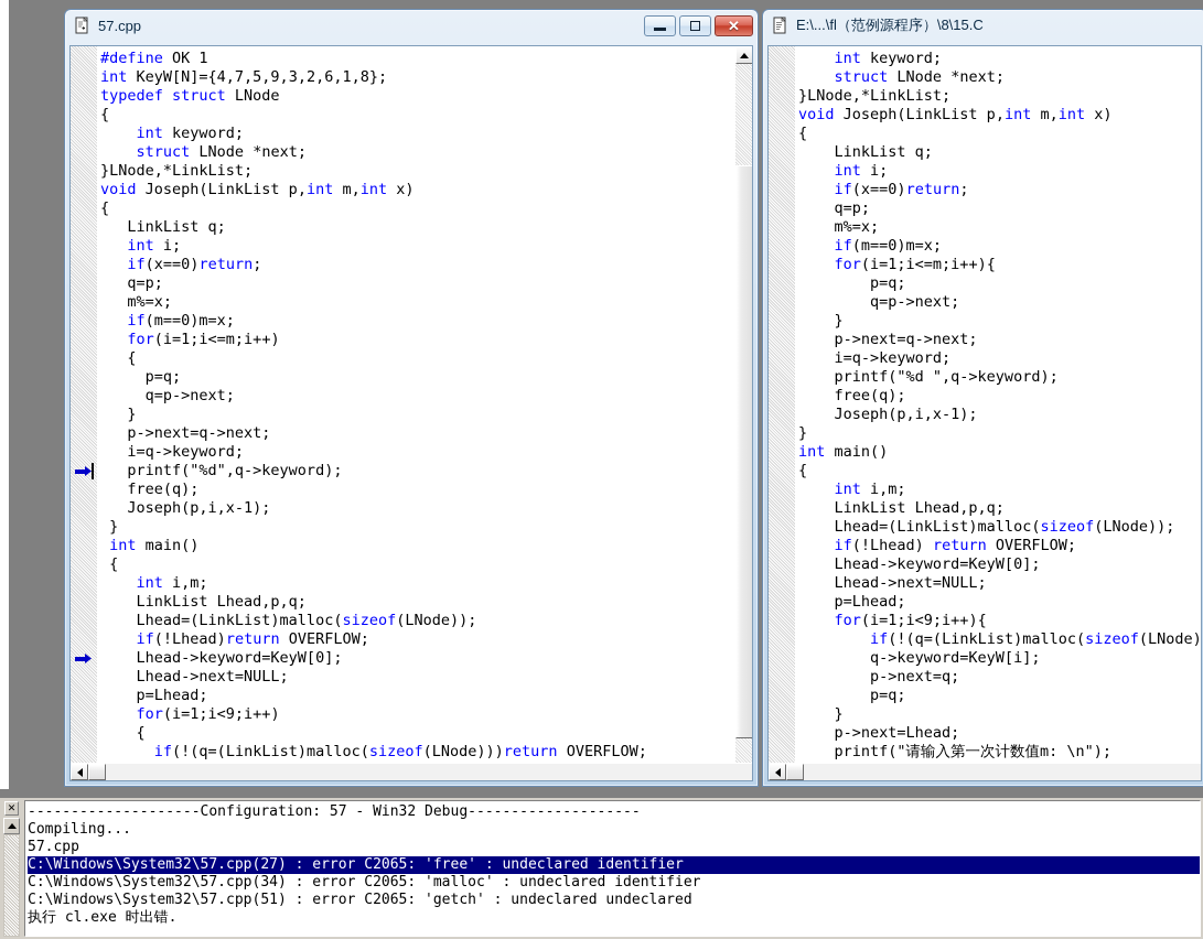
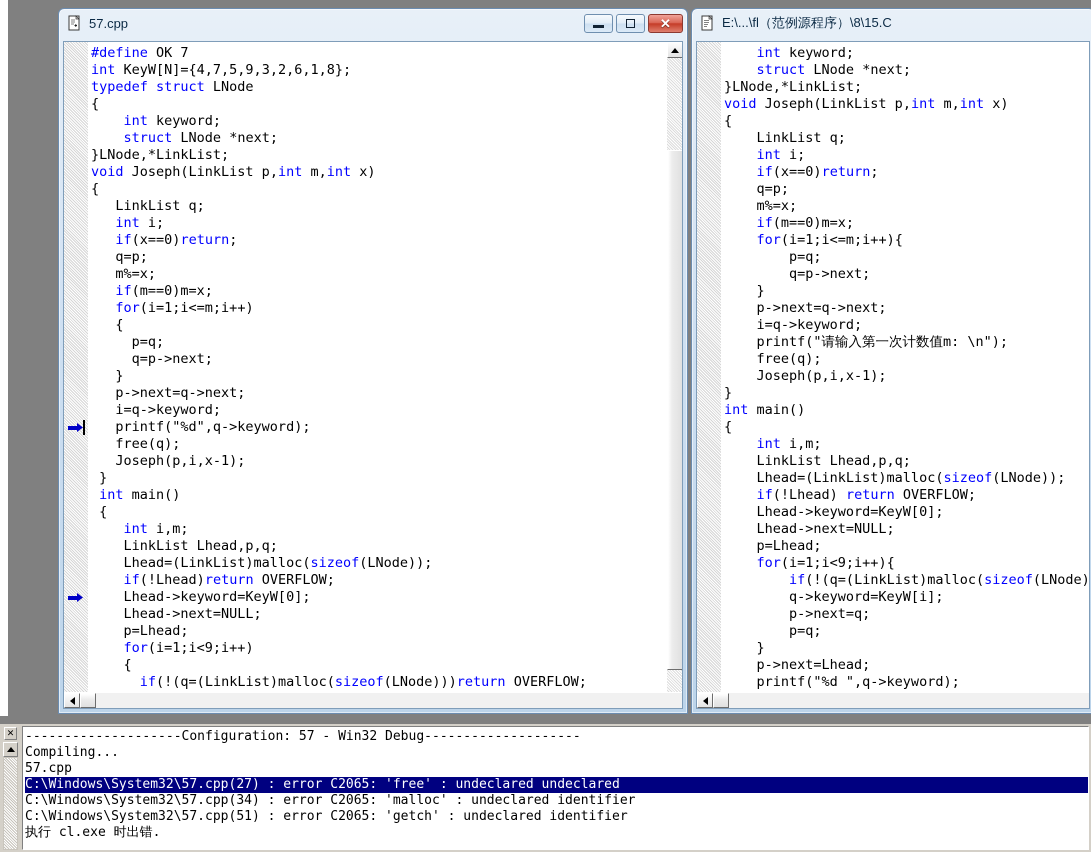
  57.cpp
  ✕
- #define OK 1
+ #define OK 7
  int KeyW[N]={4,7,5,9,3,2,6,1,8};
  typedef struct LNode
  {
  int keyword;
  struct LNode *next;
  }LNode,*LinkList;
  void Joseph(LinkList p,int m,int x)
  {
  LinkList q;
  int i;
  if(x==0)return;
  q=p;
  m%=x;
  if(m==0)m=x;
  for(i=1;i<=m;i++)
  {
  p=q;
  q=p->next;
  }
  p->next=q->next;
  i=q->keyword;
  printf("%d",q->keyword);
  free(q);
  Joseph(p,i,x-1);
  }
  int main()
  {
  int i,m;
  LinkList Lhead,p,q;
  Lhead=(LinkList)malloc(sizeof(LNode));
  if(!Lhead)return OVERFLOW;
  Lhead->keyword=KeyW[0];
  Lhead->next=NULL;
  p=Lhead;
  for(i=1;i<9;i++)
  {
  if(!(q=(LinkList)malloc(sizeof(LNode)))return OVERFLOW;
  E:\...\fl（范例源程序）\8\15.C
  int keyword;
  struct LNode *next;
  }LNode,*LinkList;
  void Joseph(LinkList p,int m,int x)
  {
  LinkList q;
  int i;
  if(x==0)return;
  q=p;
  m%=x;
  if(m==0)m=x;
  for(i=1;i<=m;i++){
  p=q;
  q=p->next;
  }
  p->next=q->next;
  i=q->keyword;
- printf("%d ",q->keyword);
+ printf("请输入第一次计数值m: \n");
  free(q);
  Joseph(p,i,x-1);
  }
  int main()
  {
  int i,m;
  LinkList Lhead,p,q;
  Lhead=(LinkList)malloc(sizeof(LNode));
  if(!Lhead) return OVERFLOW;
  Lhead->keyword=KeyW[0];
  Lhead->next=NULL;
  p=Lhead;
  for(i=1;i<9;i++){
  if(!(q=(LinkList)malloc(sizeof(LNode)
  q->keyword=KeyW[i];
  p->next=q;
  p=q;
  }
  p->next=Lhead;
- printf("请输入第一次计数值m: \n");
+ printf("%d ",q->keyword);
  ✕
  --------------------Configuration: 57 - Win32 Debug--------------------
  Compiling...
  57.cpp
- C:\Windows\System32\57.cpp(27) : error C2065: 'free' : undeclared identifier
+ C:\Windows\System32\57.cpp(27) : error C2065: 'free' : undeclared undeclared
  C:\Windows\System32\57.cpp(34) : error C2065: 'malloc' : undeclared identifier
- C:\Windows\System32\57.cpp(51) : error C2065: 'getch' : undeclared undeclared
+ C:\Windows\System32\57.cpp(51) : error C2065: 'getch' : undeclared identifier
  执行 cl.exe 时出错.
